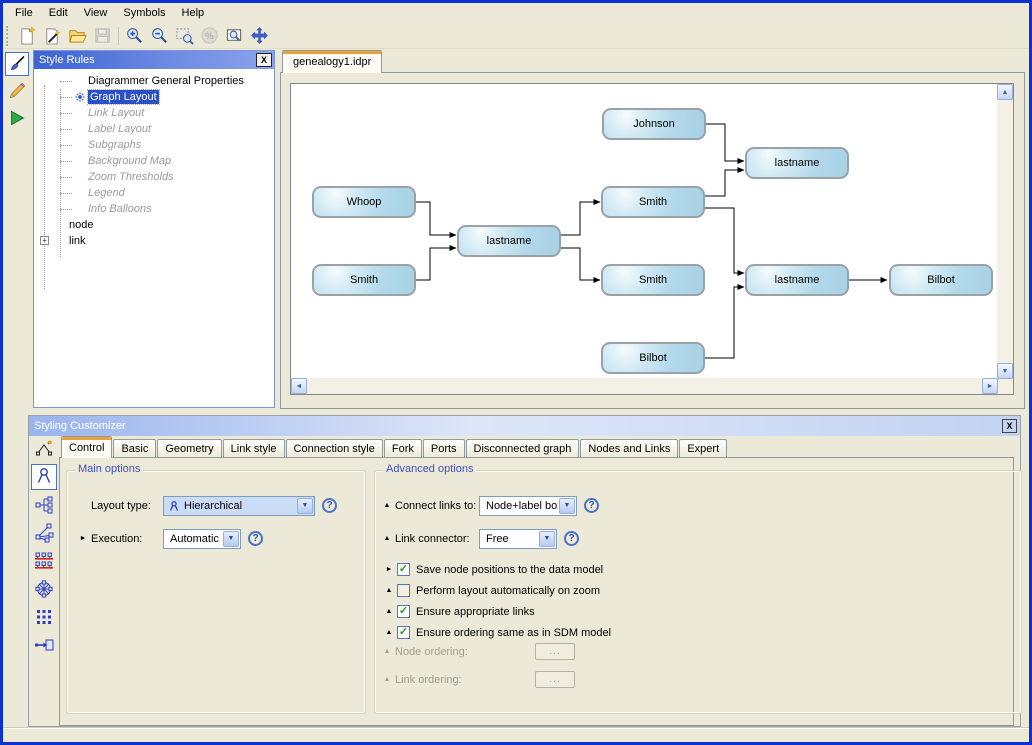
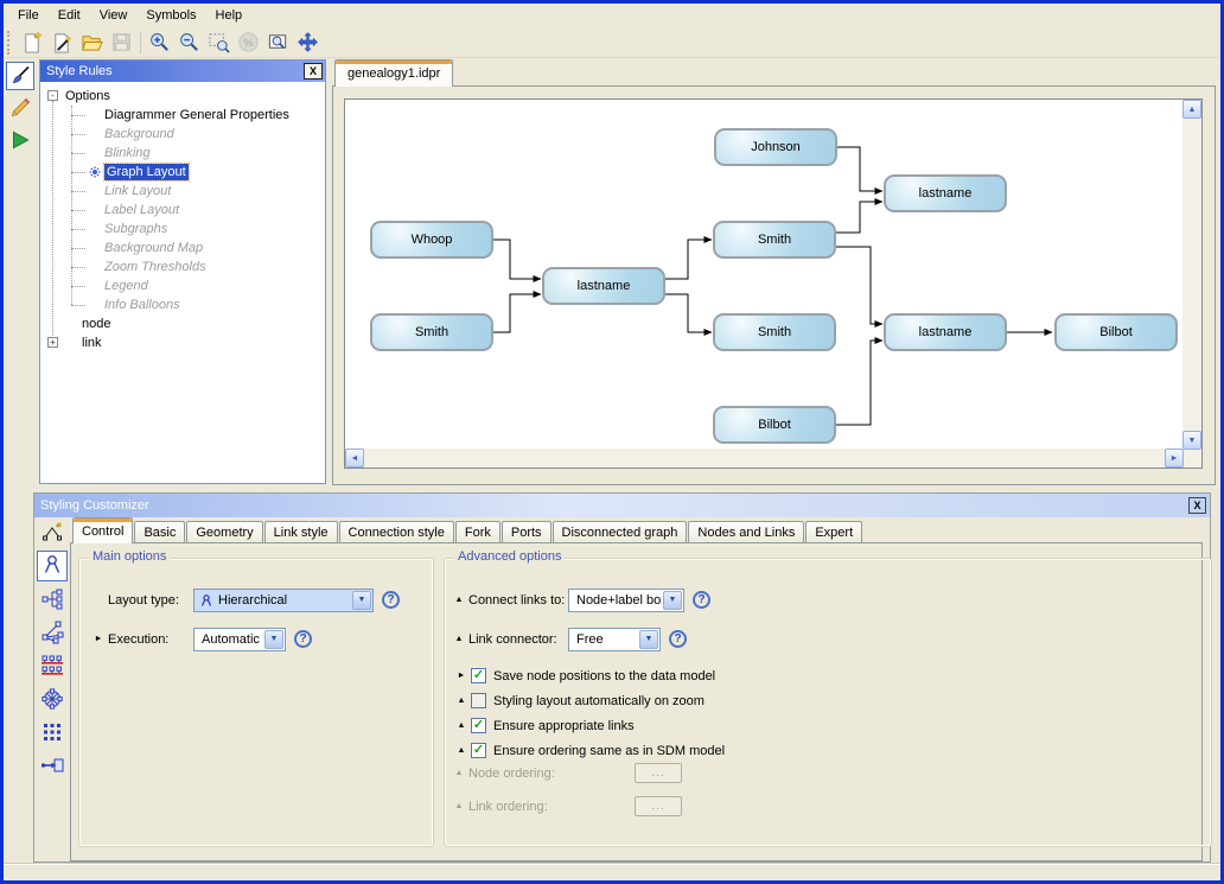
  File
  Edit
  View
  Symbols
  Help
  %
  Style Rules
  X
+ -
+ Options
  Diagrammer General Properties
+ Background
+ Blinking
  Graph Layout
  Link Layout
  Label Layout
  Subgraphs
  Background Map
  Zoom Thresholds
  Legend
  Info Balloons
  node
  +
  link
  genealogy1.idpr
  Johnson
  lastname
  Whoop
  Smith
  lastname
  Smith
  Smith
  lastname
  Bilbot
  Bilbot
  Styling Customizer
  X
  Control
  Basic
  Geometry
  Link style
  Connection style
  Fork
  Ports
  Disconnected graph
  Nodes and Links
  Expert
  Main options
  Layout type:
  Hierarchical
  ?
  Execution:
  Automatic
  ?
  Advanced options
  Connect links to:
  Node+label bo
  ?
  Link connector:
  Free
  ?
  ✓
  Save node positions to the data model
- Perform layout automatically on zoom
+ Styling layout automatically on zoom
  ✓
  Ensure appropriate links
  ✓
  Ensure ordering same as in SDM model
  Node ordering:
  ...
  Link ordering:
  ...
